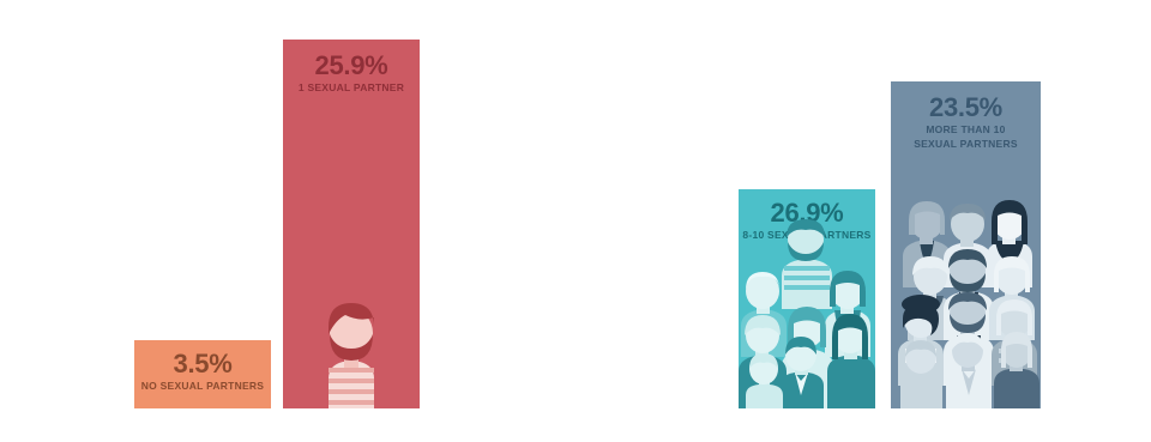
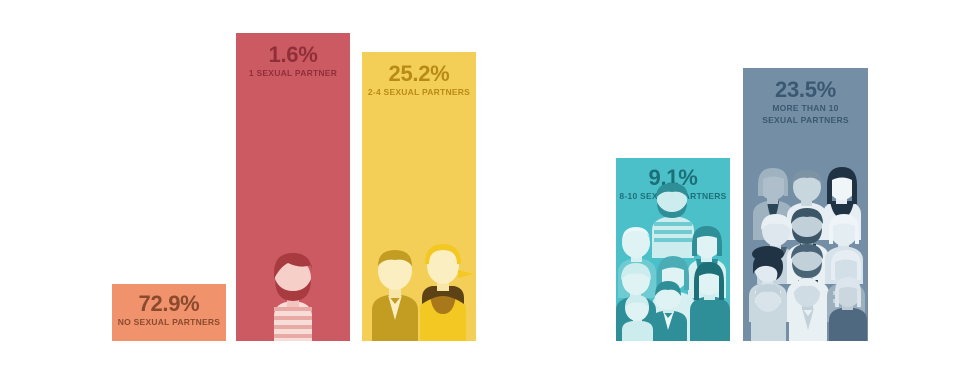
- 3.5%
+ 72.9%
  NO SEXUAL PARTNERS
- 25.9%
+ 1.6%
  1 SEXUAL PARTNER
+ 25.2%
+ 2-4 SEXUAL PARTNERS
- 26.9%
+ 9.1%
  8-10 SEXRTNERS
  23.5%
  MORE THAN 10
  SEXUAL PARTNERS
